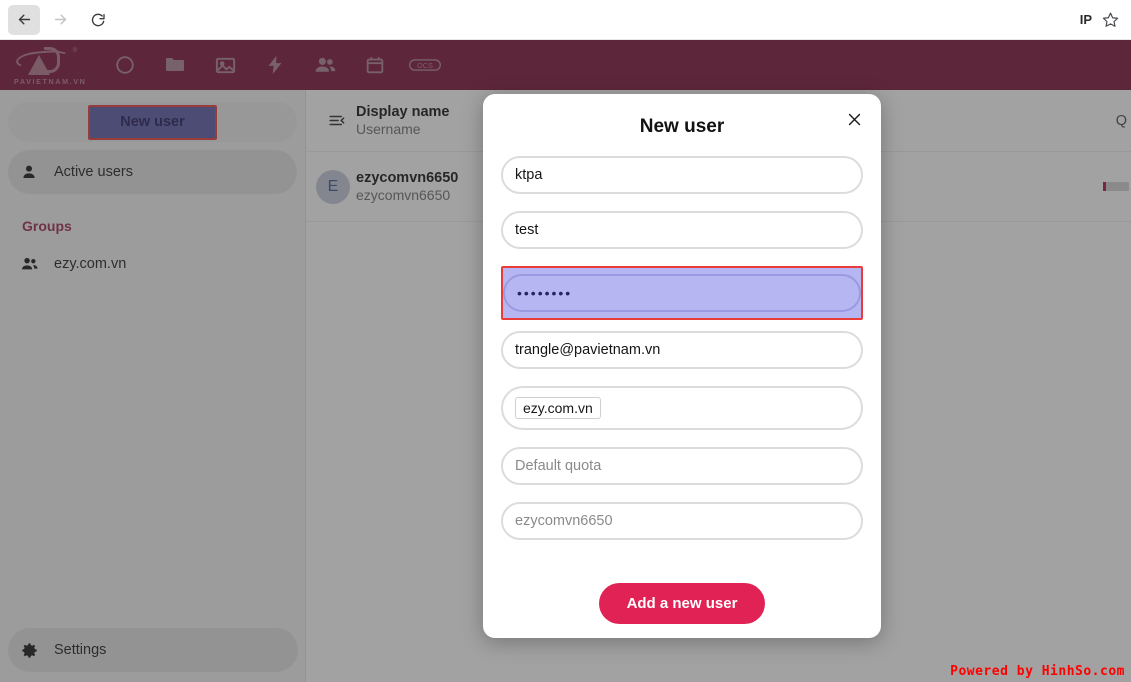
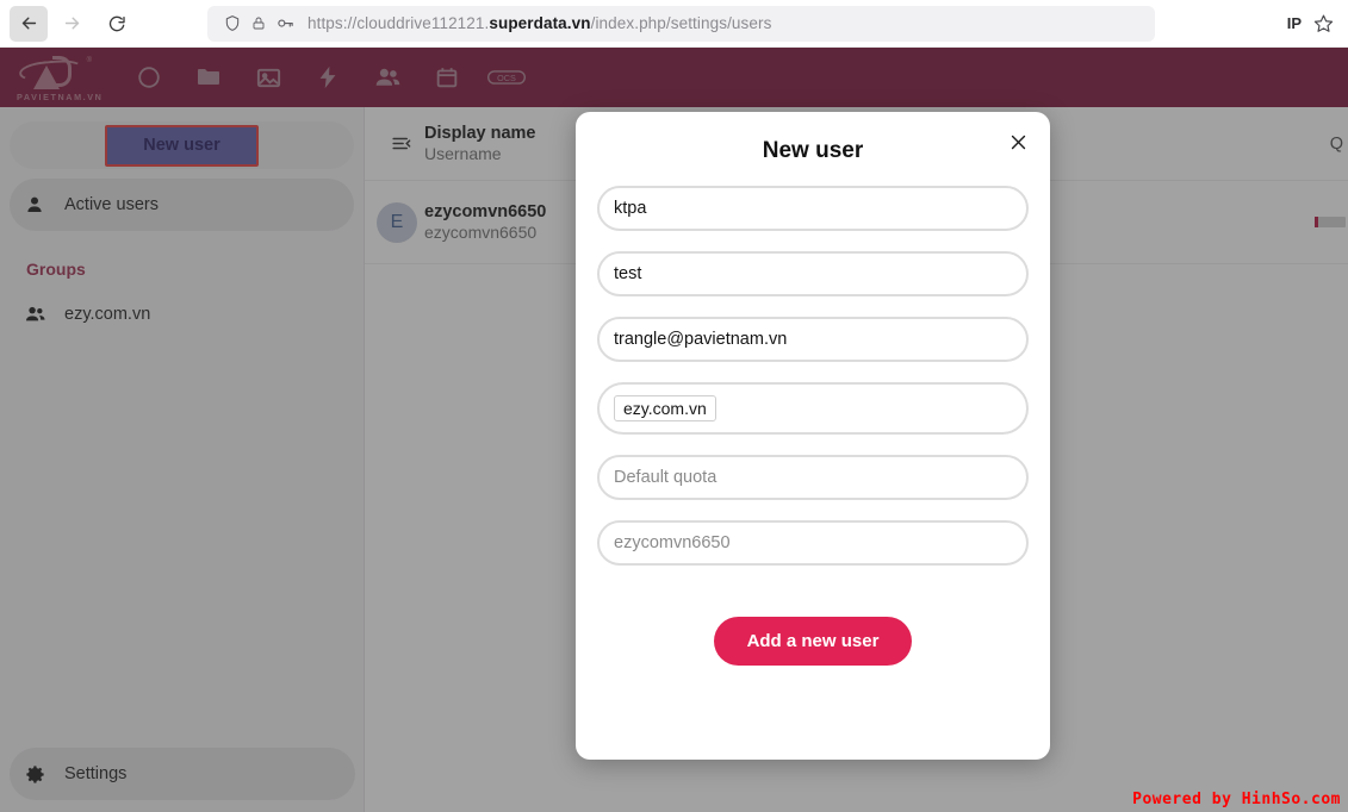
+ https://clouddrive112121.superdata.vn/index.php/settings/users
  IP
  PAVIETNAM.VN
  OCS
  New user
  Active users
  Groups
  ezy.com.vn
  Settings
  Display name
  Username
  Q
  E
  ezycomvn6650
  ezycomvn6650
  New user
  ktpa
  test
- ••••••••
  trangle@pavietnam.vn
  ezy.com.vn
  Default quota
  ezycomvn6650
  Add a new user
  Powered by HinhSo.com
